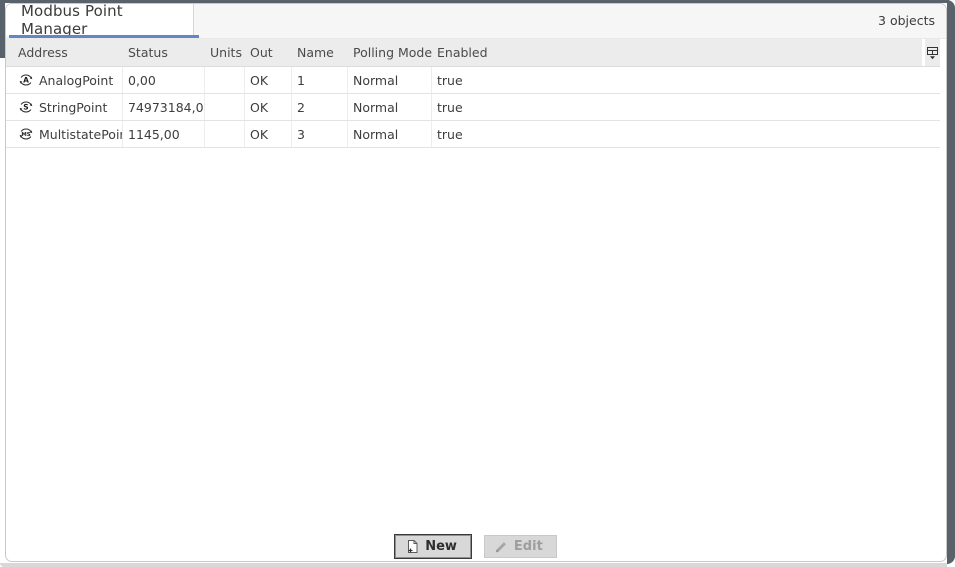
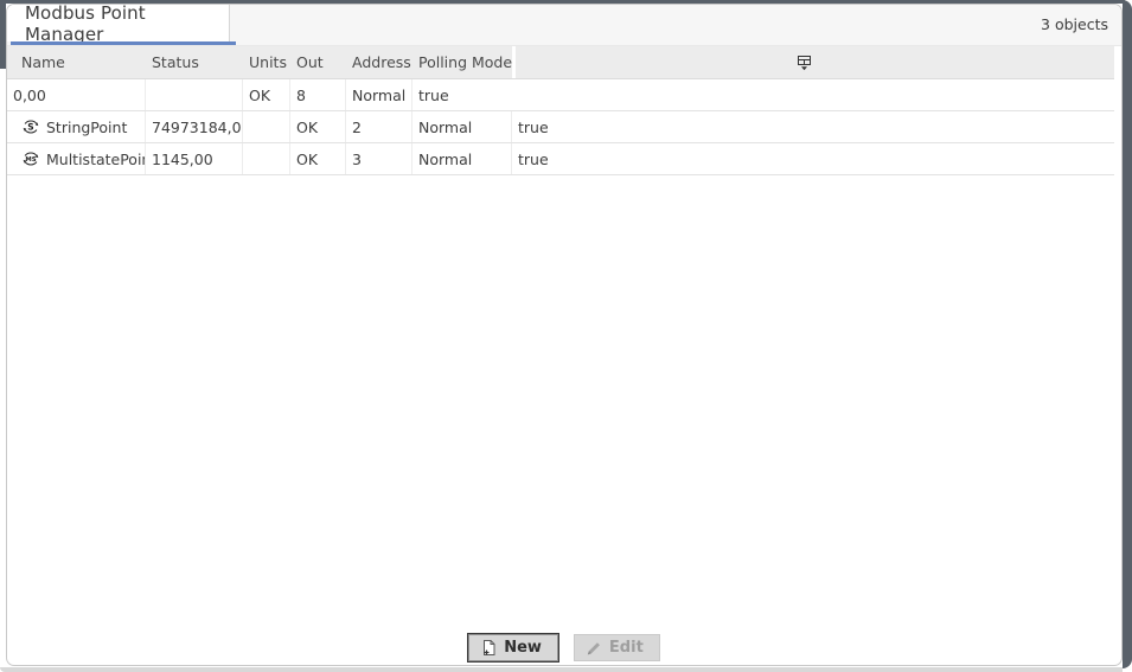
  Modbus Point Manager
  3 objects
- Address
+ Name
  Status
  Units
  Out
- Name
+ Address
  Polling Mode
- Enabled
- A
- AnalogPoint
  0,00
  OK
- 1
+ 8
  Normal
  true
  S
  StringPoint
  74973184,0
  OK
  2
  Normal
  true
  MultistatePoi
  1145,00
  OK
  3
  Normal
  true
  New
  Edit
